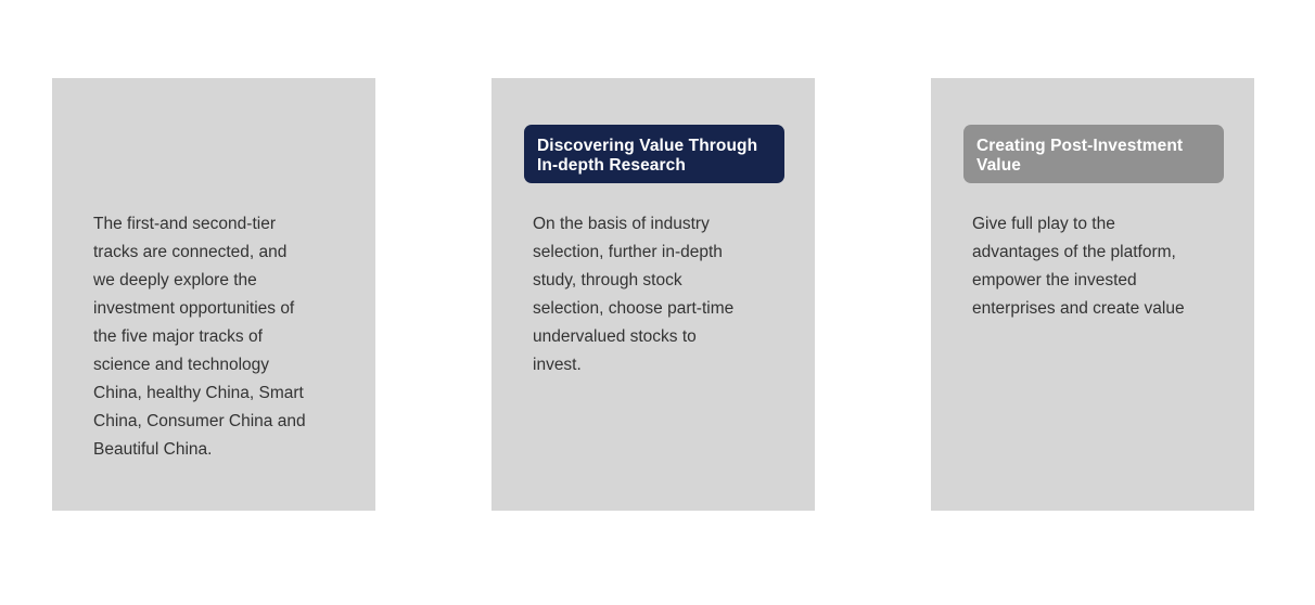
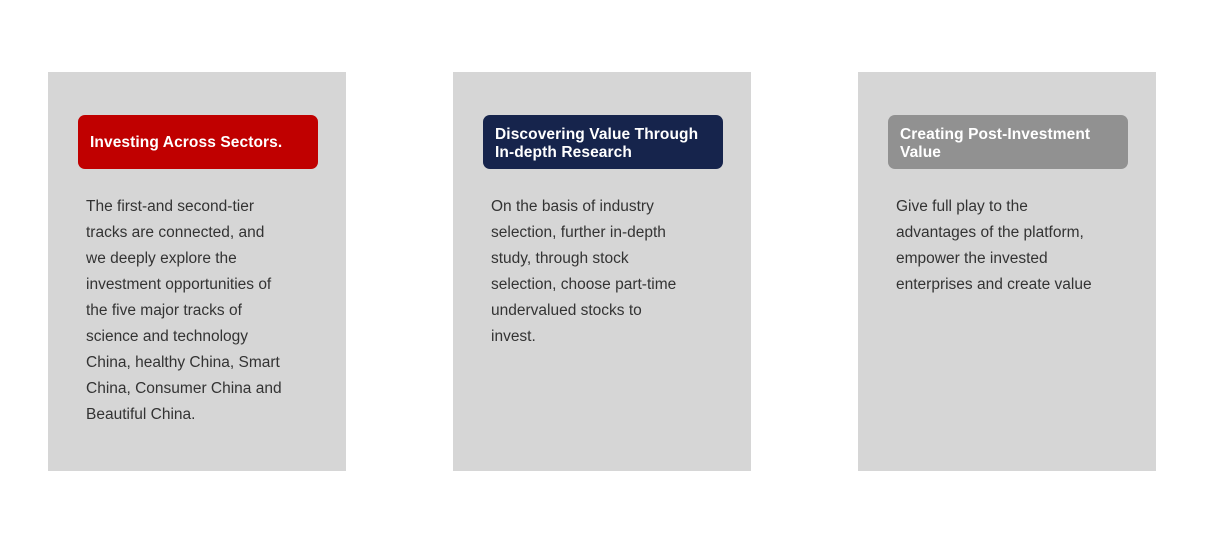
+ Investing Across Sectors.
  The first-and second-tier
  tracks are connected, and
  we deeply explore the
  investment opportunities of
  the five major tracks of
  science and technology
  China, healthy China, Smart
  China, Consumer China and
  Beautiful China.
  Discovering Value Through
  In-depth Research
  On the basis of industry
  selection, further in-depth
  study, through stock
  selection, choose part-time
  undervalued stocks to
  invest.
  Creating Post-Investment
  Value
  Give full play to the
  advantages of the platform,
  empower the invested
  enterprises and create value
